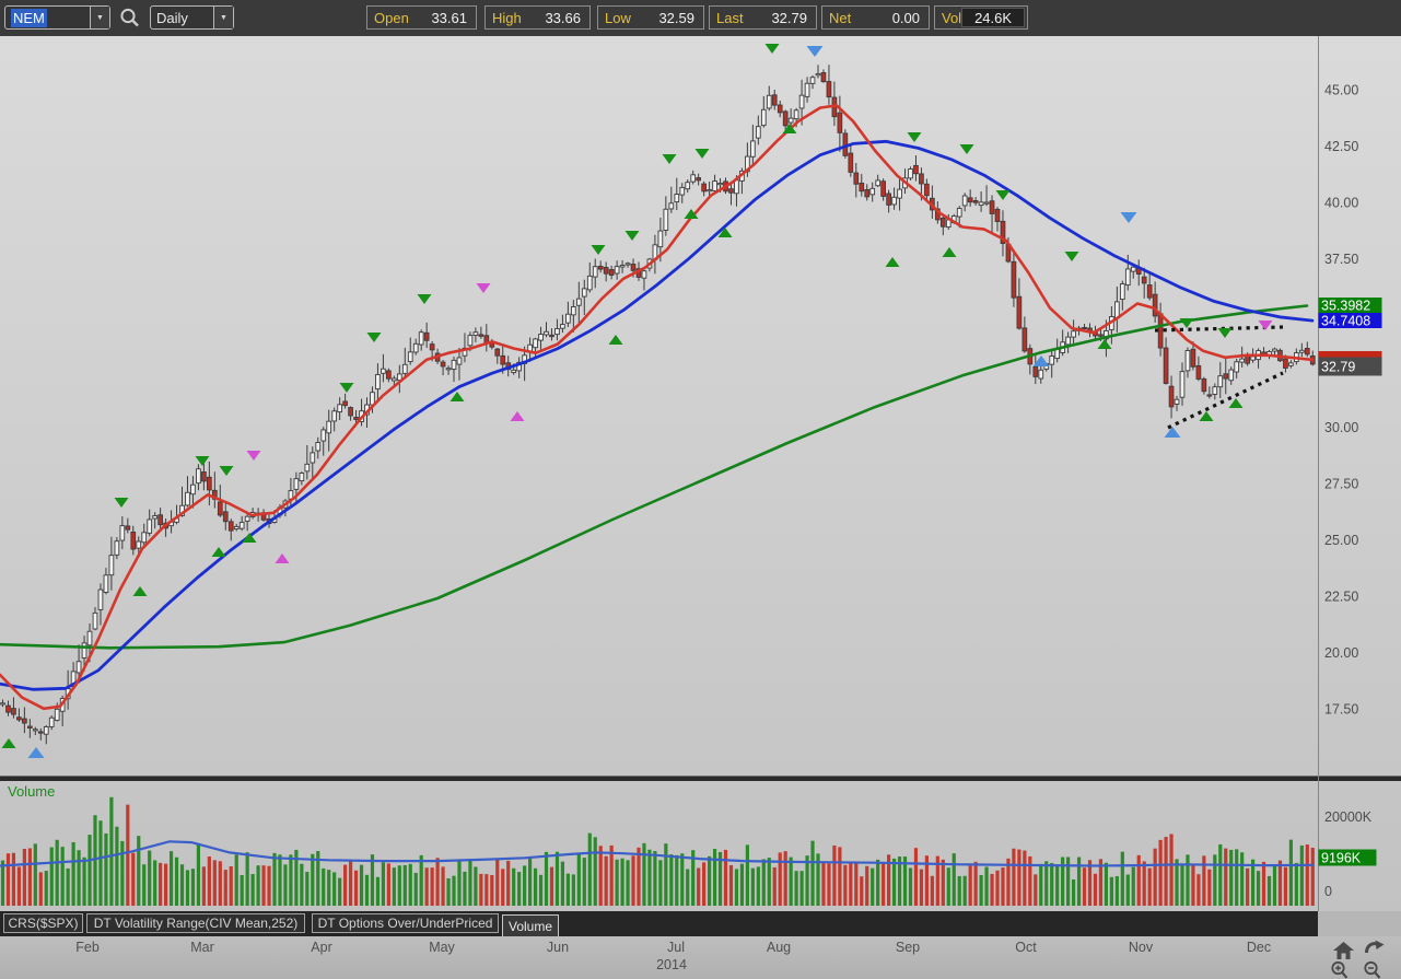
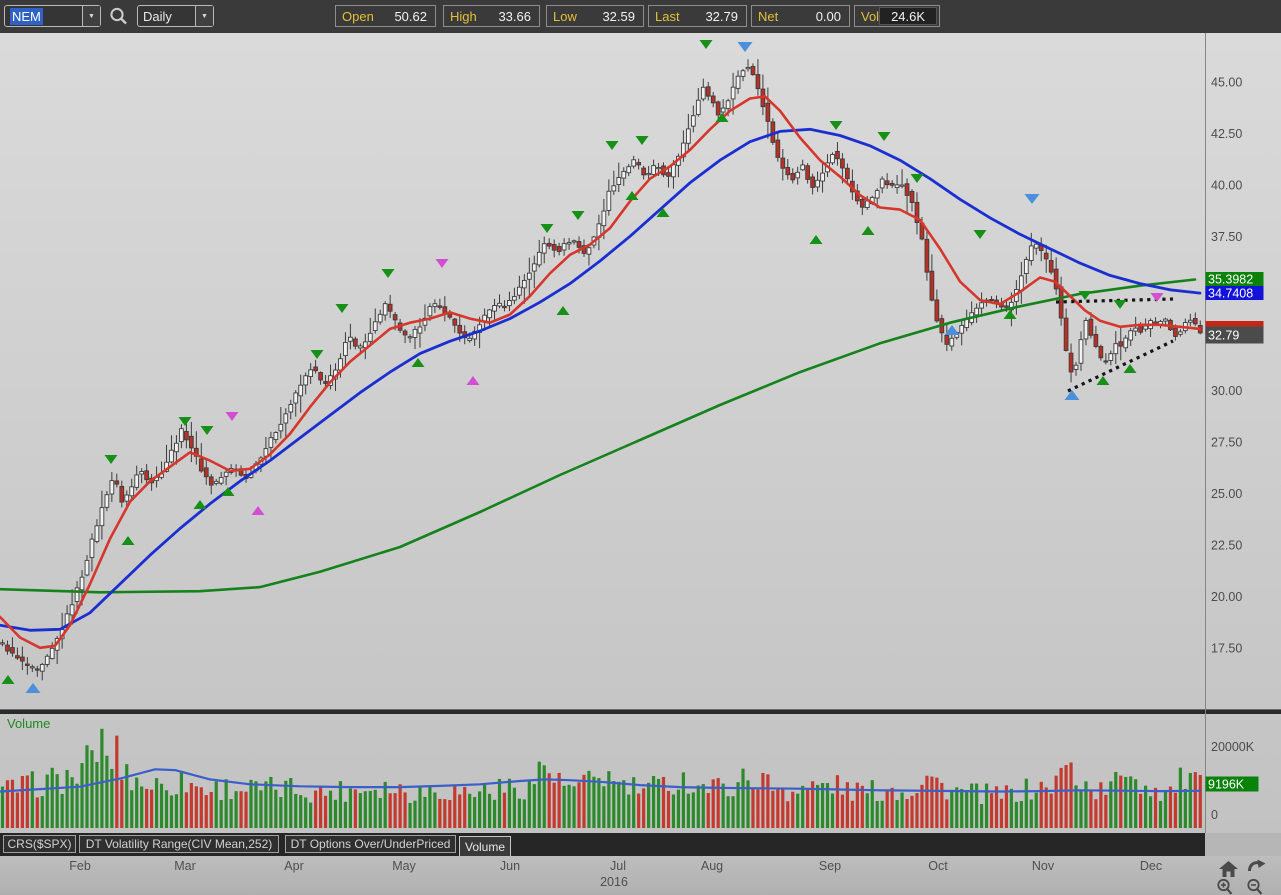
  NEM
  Daily
  Open
- 33.61
+ 50.62
  High
  33.66
  Low
  32.59
  Last
  32.79
  Net
  0.00
  Vol
  24.6K
  45.00
  42.50
  40.00
  37.50
  30.00
  27.50
  25.00
  22.50
  20.00
  17.50
  20000K
  0
  Volume
  35.3982
  34.7408
  32.79
  9196K
  CRS($SPX)
  DT Volatility Range(CIV Mean,252)
  DT Options Over/UnderPriced
  Volume
- 2014
+ 2016
  Feb
  Mar
  Apr
  May
  Jun
  Jul
  Aug
  Sep
  Oct
  Nov
  Dec
